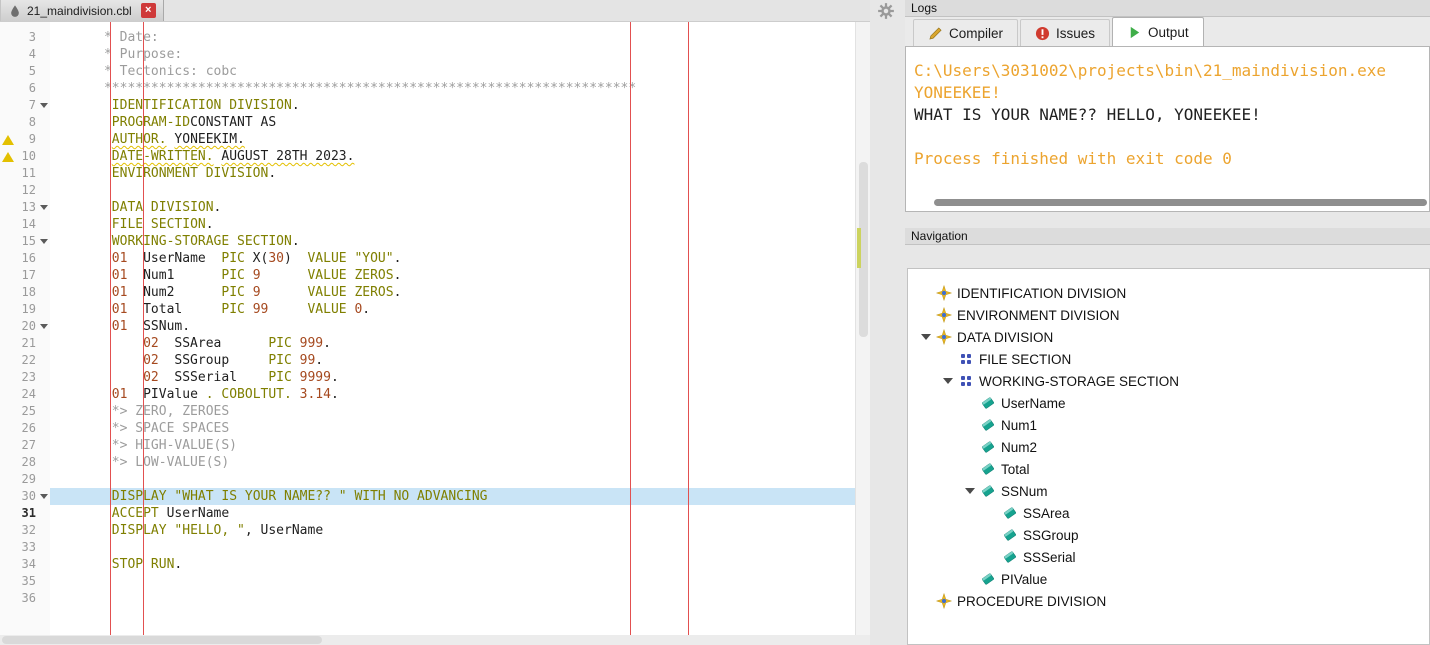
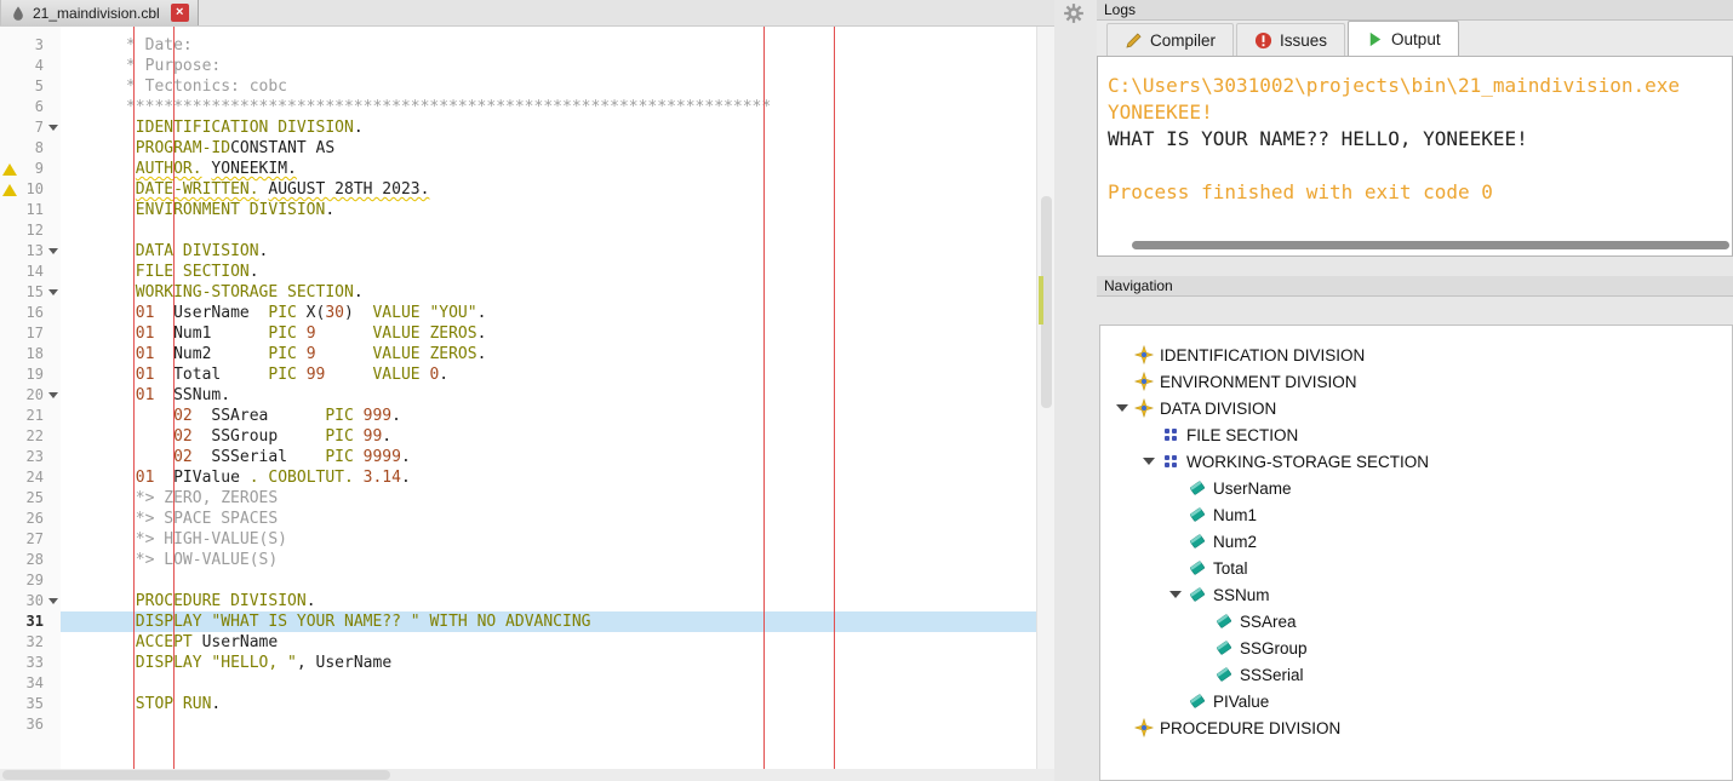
  21_maindivision.cbl
  ×
  3
  4
  5
  6
  7
  8
  9
  10
  11
  12
  13
  14
  15
  16
  17
  18
  19
  20
  21
  22
  23
  24
  25
  26
  27
  28
  29
  30
  31
  32
  33
  34
  35
  36
  * Date:
  * Purpose:
  * Tectonics: cobc
  ********************************************************************
  IDENTIFICATION DIVISION.
  PROGRAM-IDCONSTANT AS
  AUTHOR. YONEEKIM.
  DATE-WRITTEN. AUGUST 28TH 2023.
  ENVIRONMENT DIVISION.
  DATA DIVISION.
  FILE SECTION.
  WORKING-STORAGE SECTION.
  01 UserName PIC X(30) VALUE "YOU".
  01 Num1 PIC 9 VALUE ZEROS.
  01 Num2 PIC 9 VALUE ZEROS.
  01 Total PIC 99 VALUE 0.
  01 SSNum.
  02 SSArea PIC 999.
  02 SSGroup PIC 99.
  02 SSSerial PIC 9999.
  01 PIValue . COBOLTUT. 3.14.
  *> ZERO, ZEROES
  *> SPACE SPACES
  *> HIGH-VALUE(S)
  *> LOW-VALUE(S)
+ PROCEDURE DIVISION.
  DISPLAY "WHAT IS YOUR NAME?? " WITH NO ADVANCING
  ACCEPT UserName
  DISPLAY "HELLO, ", UserName
  STOP RUN.
  Logs
  Compiler
  Issues
  Output
  C:\Users\3031002\projects\bin\21_maindivision.exe
  YONEEKEE!
  WHAT IS YOUR NAME?? HELLO, YONEEKEE!
  Process finished with exit code 0
  Navigation
  IDENTIFICATION DIVISION
  ENVIRONMENT DIVISION
  DATA DIVISION
  FILE SECTION
  WORKING-STORAGE SECTION
  UserName
  Num1
  Num2
  Total
  SSNum
  SSArea
  SSGroup
  SSSerial
  PIValue
  PROCEDURE DIVISION
